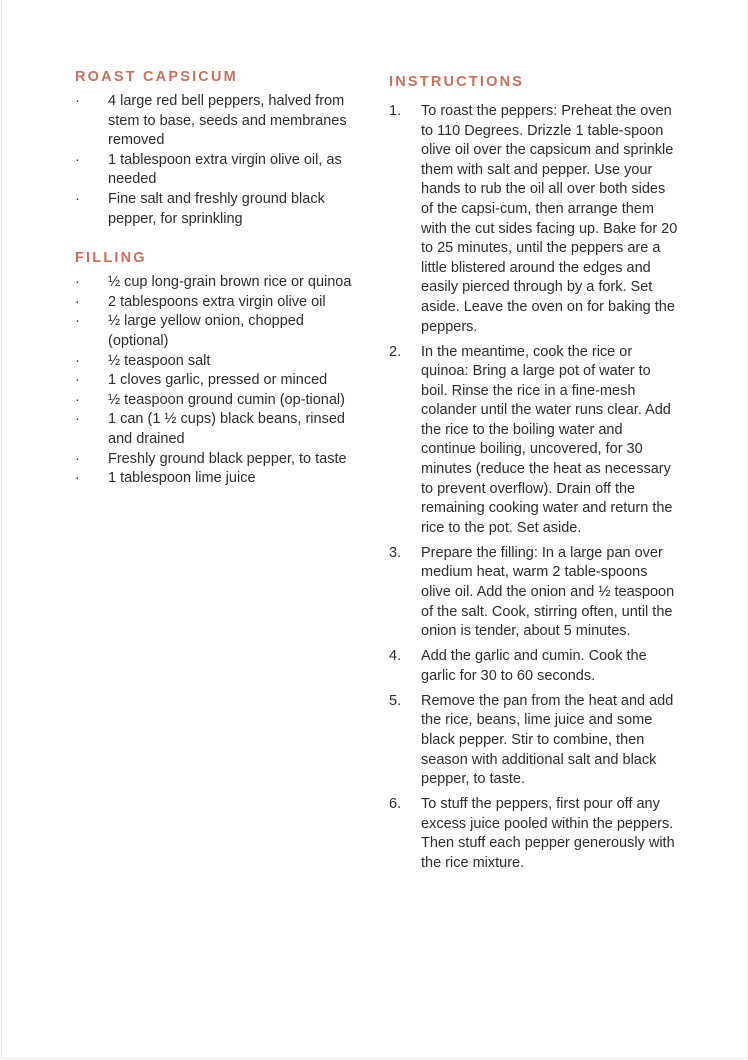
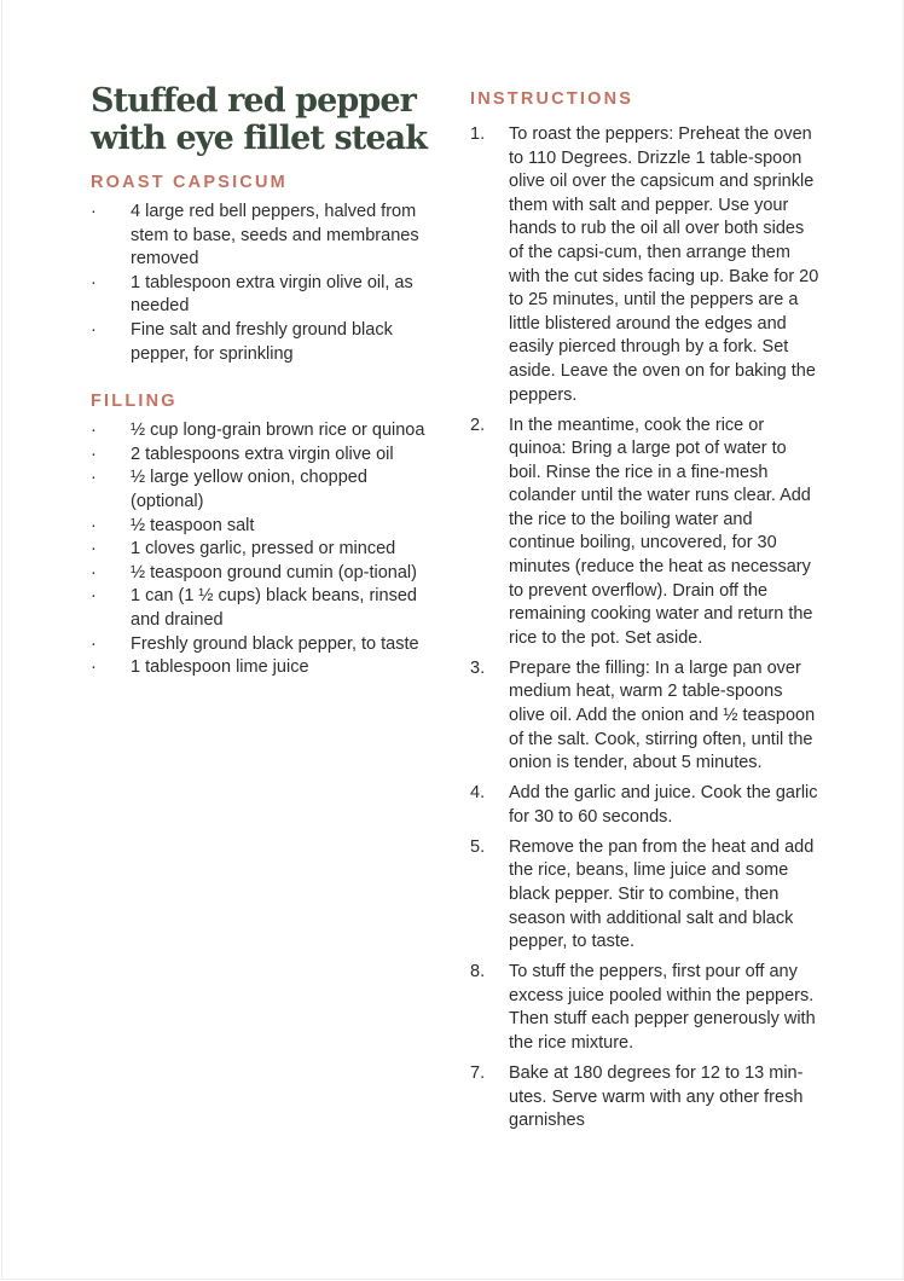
+ Stuffed red pepper with eye fillet steak
  ROAST CAPSICUM
  ·
  4 large red bell peppers, halved from stem to base, seeds and membranes removed
  ·
  1 tablespoon extra virgin olive oil, as needed
  ·
  Fine salt and freshly ground black pepper, for sprinkling
  FILLING
  ·
  ½ cup long-grain brown rice or quinoa
  ·
  2 tablespoons extra virgin olive oil
  ·
  ½ large yellow onion, chopped (optional)
  ·
  ½ teaspoon salt
  ·
  1 cloves garlic, pressed or minced
  ·
  ½ teaspoon ground cumin (op-tional)
  ·
  1 can (1 ½ cups) black beans, rinsed and drained
  ·
  Freshly ground black pepper, to taste
  ·
  1 tablespoon lime juice
  INSTRUCTIONS
  1.
  To roast the peppers: Preheat the oven to 110 Degrees. Drizzle 1 table-spoon olive oil over the capsicum and sprinkle them with salt and pepper. Use your hands to rub the oil all over both sides of the capsi-cum, then arrange them with the cut sides facing up. Bake for 20 to 25 minutes, until the peppers are a little blistered around the edges and easily pierced through by a fork. Set aside. Leave the oven on for baking the peppers.
  2.
  In the meantime, cook the rice or quinoa: Bring a large pot of water to boil. Rinse the rice in a fine-mesh colander until the water runs clear. Add the rice to the boiling water and continue boiling, uncovered, for 30 minutes (reduce the heat as necessary to prevent overflow). Drain off the remaining cooking water and return the rice to the pot. Set aside.
  3.
  Prepare the filling: In a large pan over medium heat, warm 2 table-spoons olive oil. Add the onion and ½ teaspoon of the salt. Cook, stirring often, until the onion is tender, about 5 minutes.
  4.
- Add the garlic and cumin. Cook the garlic for 30 to 60 seconds.
+ Add the garlic and juice. Cook the garlic for 30 to 60 seconds.
  5.
  Remove the pan from the heat and add the rice, beans, lime juice and some black pepper. Stir to combine, then season with additional salt and black pepper, to taste.
- 6.
+ 8.
  To stuff the peppers, first pour off any excess juice pooled within the peppers. Then stuff each pepper generously with the rice mixture.
+ 7.
+ Bake at 180 degrees for 12 to 13 min-utes. Serve warm with any other fresh garnishes
